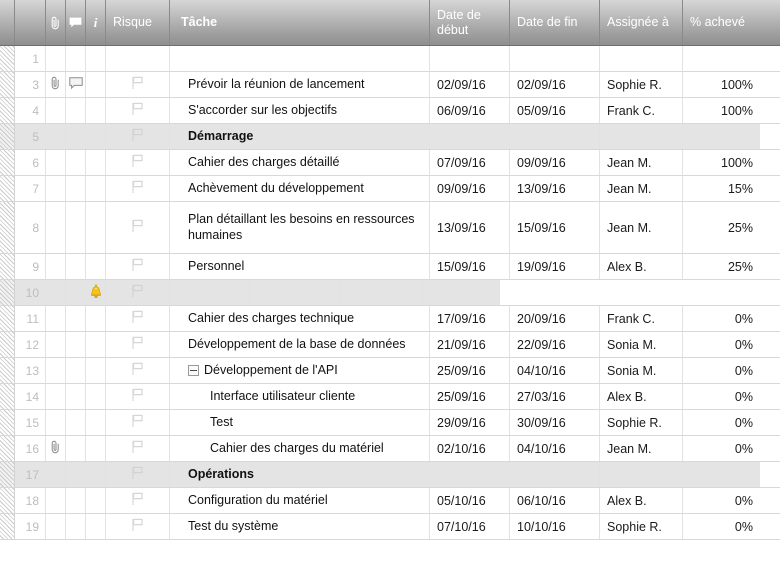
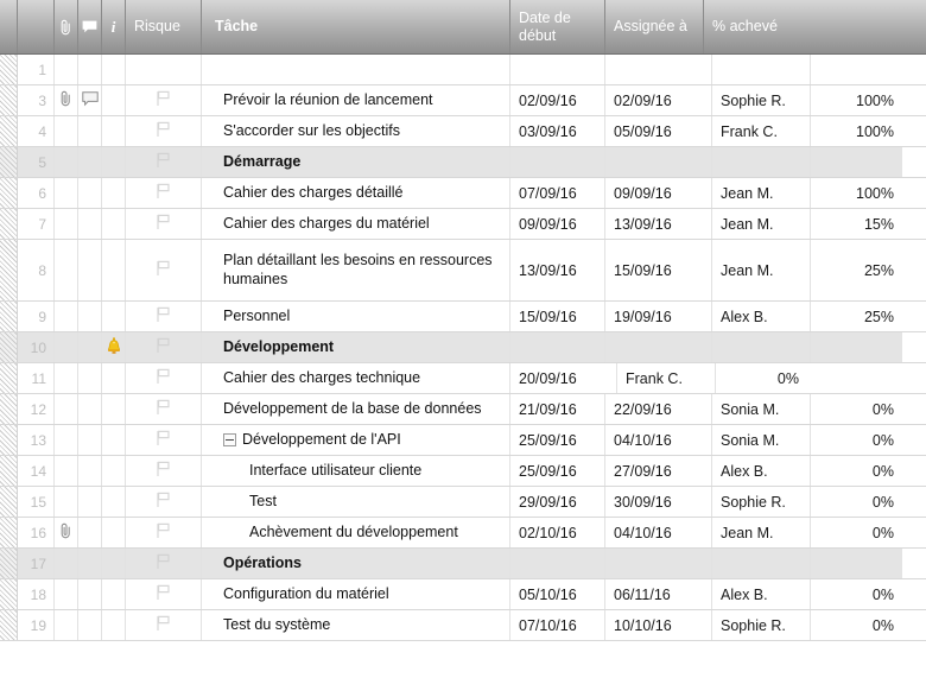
  i
  Risque
  Tâche
  Date de début
- Date de fin
  Assignée à
  % achevé
  1
  3
  Prévoir la réunion de lancement
  02/09/16
  02/09/16
  Sophie R.
  100%
  4
  S'accorder sur les objectifs
- 06/09/16
+ 03/09/16
  05/09/16
  Frank C.
  100%
  5
  Démarrage
  6
  Cahier des charges détaillé
  07/09/16
  09/09/16
  Jean M.
  100%
  7
- Achèvement du développement
+ Cahier des charges du matériel
  09/09/16
  13/09/16
  Jean M.
  15%
  8
  Plan détaillant les besoins en ressources humaines
  13/09/16
  15/09/16
  Jean M.
  25%
  9
  Personnel
  15/09/16
  19/09/16
  Alex B.
  25%
  10
+ Développement
  11
  Cahier des charges technique
- 17/09/16
  20/09/16
  Frank C.
  0%
  12
  Développement de la base de données
  21/09/16
  22/09/16
  Sonia M.
  0%
  13
  Développement de l'API
  25/09/16
  04/10/16
  Sonia M.
  0%
  14
  Interface utilisateur cliente
  25/09/16
- 27/03/16
+ 27/09/16
  Alex B.
  0%
  15
  Test
  29/09/16
  30/09/16
  Sophie R.
  0%
  16
- Cahier des charges du matériel
+ Achèvement du développement
  02/10/16
  04/10/16
  Jean M.
  0%
  17
  Opérations
  18
  Configuration du matériel
  05/10/16
- 06/10/16
+ 06/11/16
  Alex B.
  0%
  19
  Test du système
  07/10/16
  10/10/16
  Sophie R.
  0%
